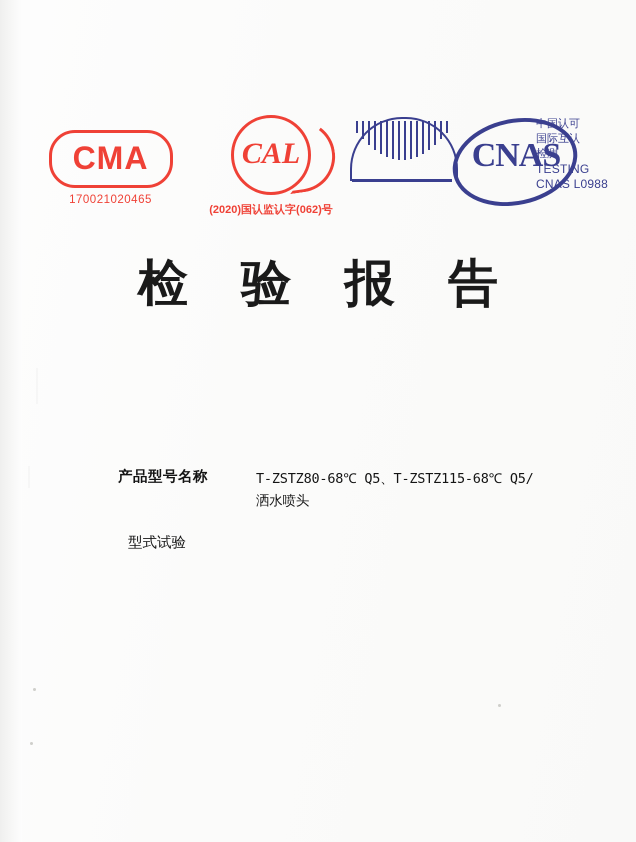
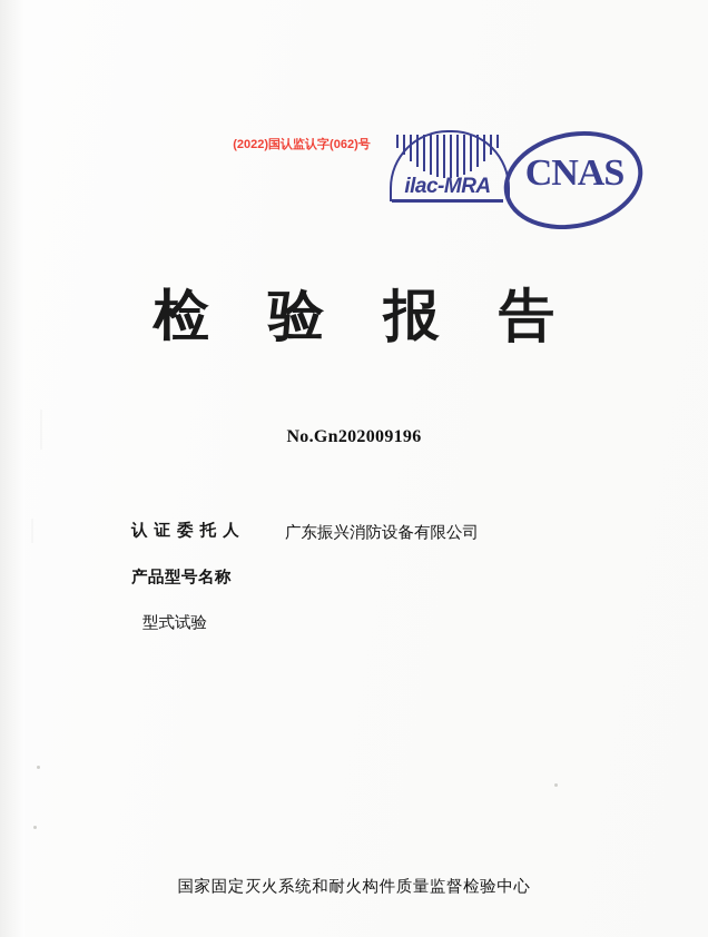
- CMA
- 170021020465
- CAL
- (2020)国认监认字(062)号
+ (2022)国认监认字(062)号
+ ilac-MRA
  CNAS
- 中国认可
- 国际互认
- 检测
- TESTING
- CNAS L0988
  检 验 报 告
+ No.Gn202009196
+ 认 证 委 托 人
+ 广东振兴消防设备有限公司
  产品型号名称
- T-ZSTZ80-68℃ Q5、T-ZSTZ115-68℃ Q5/洒水喷头
  型式试验
+ 国家固定灭火系统和耐火构件质量监督检验中心
